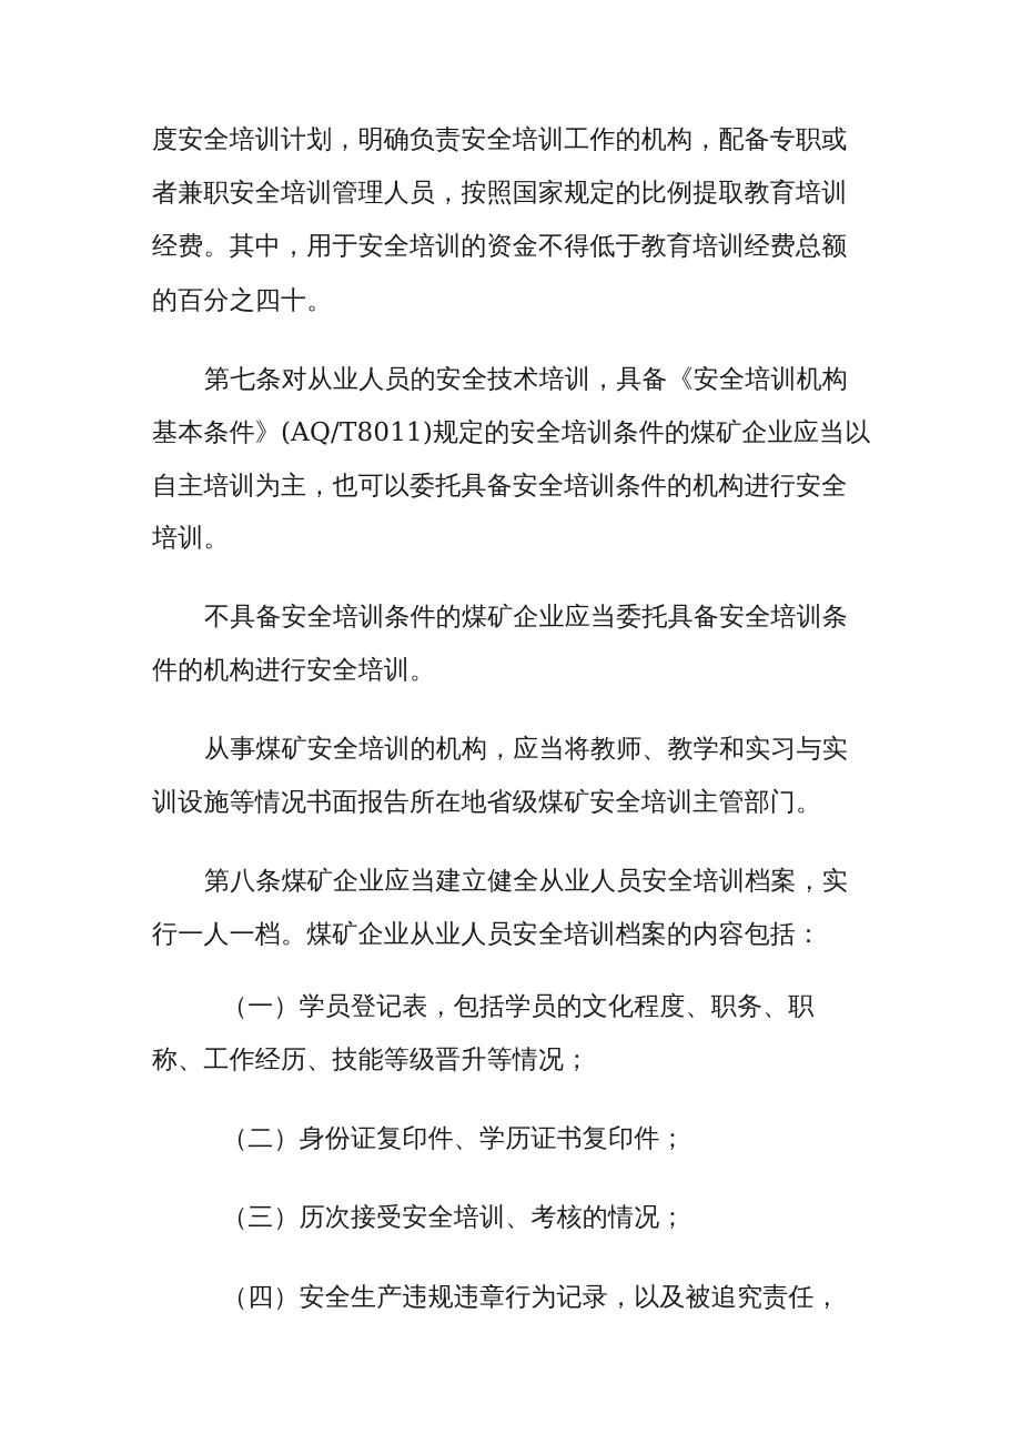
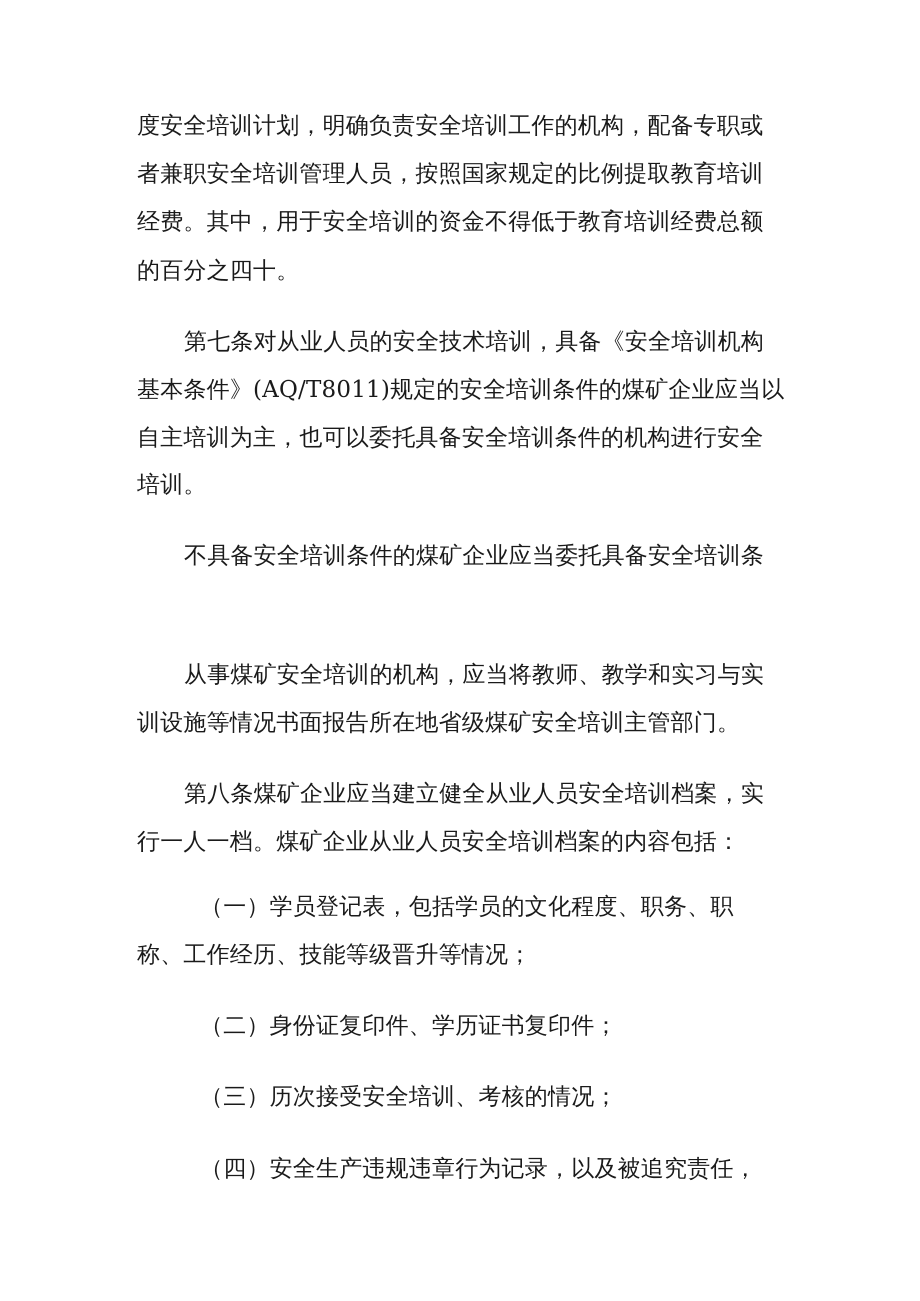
  度安全培训计划，明确负责安全培训工作的机构，配备专职或
  者兼职安全培训管理人员，按照国家规定的比例提取教育培训
  经费。其中，用于安全培训的资金不得低于教育培训经费总额
  的百分之四十。
  第七条对从业人员的安全技术培训，具备《安全培训机构
  基本条件》(AQ/T8011)规定的安全培训条件的煤矿企业应当以
  自主培训为主，也可以委托具备安全培训条件的机构进行安全
  培训。
  不具备安全培训条件的煤矿企业应当委托具备安全培训条
- 件的机构进行安全培训。
  从事煤矿安全培训的机构，应当将教师、教学和实习与实
  训设施等情况书面报告所在地省级煤矿安全培训主管部门。
  第八条煤矿企业应当建立健全从业人员安全培训档案，实
  行一人一档。煤矿企业从业人员安全培训档案的内容包括：
  （一）学员登记表，包括学员的文化程度、职务、职
  称、工作经历、技能等级晋升等情况；
  （二）身份证复印件、学历证书复印件；
  （三）历次接受安全培训、考核的情况；
  （四）安全生产违规违章行为记录，以及被追究责任，
